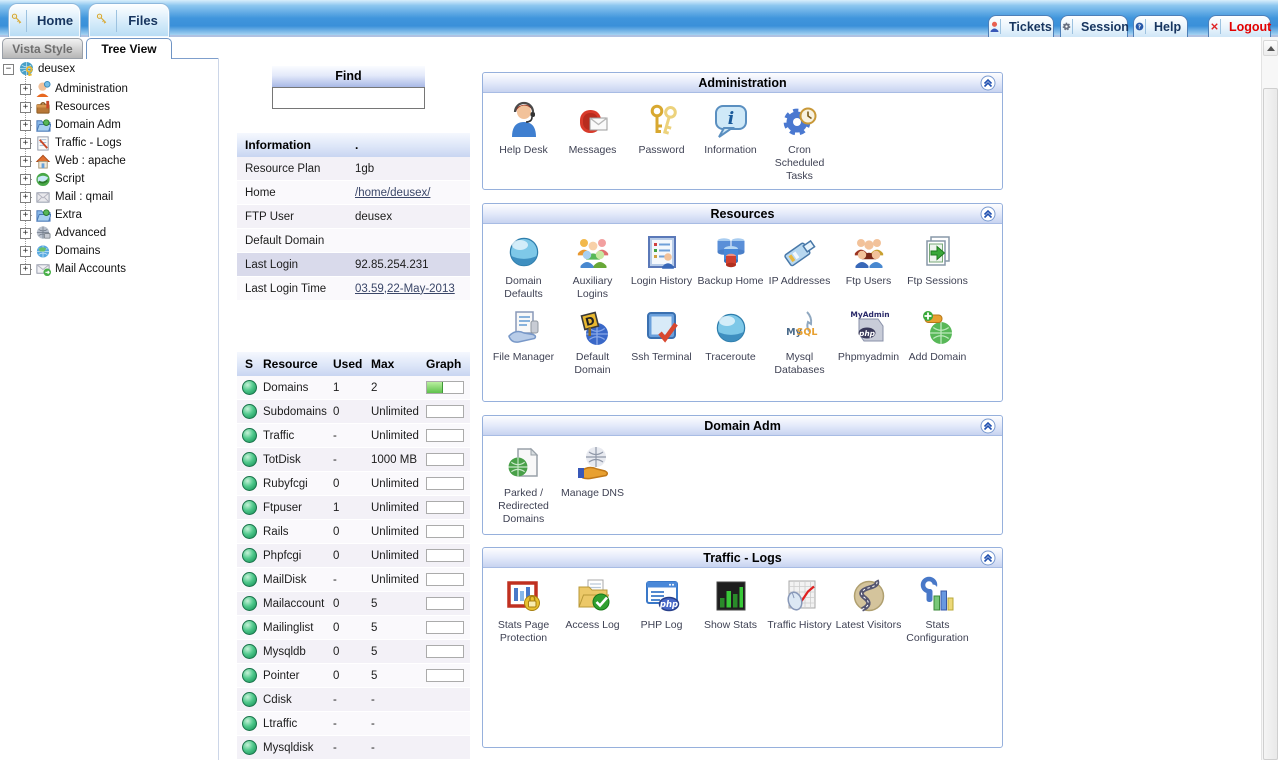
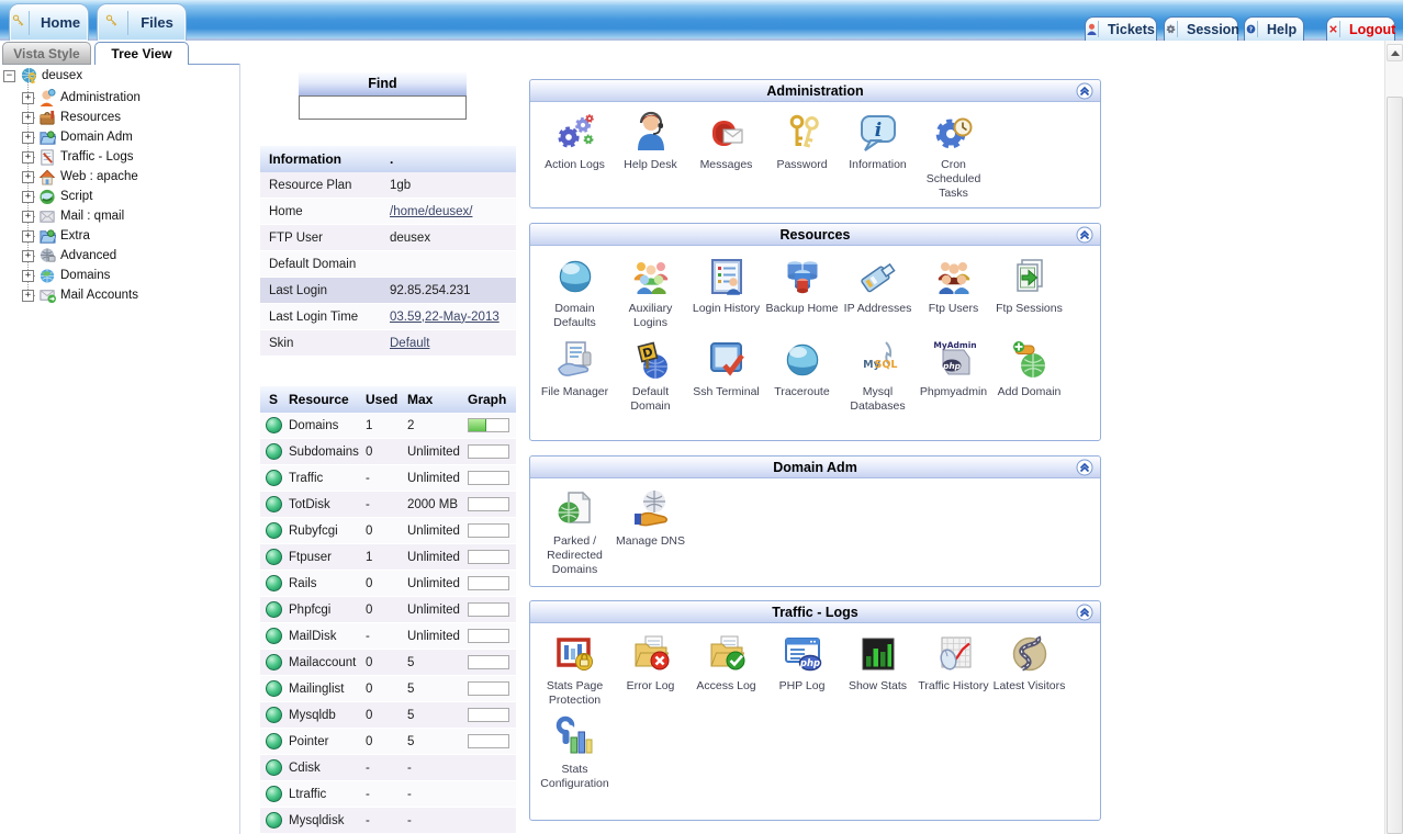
  Home
  Files
  Tickets
  Session
  Help
  Logout
  Vista Style
  Tree View
  −
  deusex
  +
  Administration
  +
  Resources
  +
  Domain Adm
  +
  Traffic - Logs
  +
  Web : apache
  +
  Script
  +
  Mail : qmail
  +
  Extra
  +
  Advanced
  +
  Domains
  +
  Mail Accounts
  Find
  Information
  .
  Resource Plan
  1gb
  Home
  /home/deusex/
  FTP User
  deusex
  Default Domain
  Last Login
  92.85.254.231
  Last Login Time
  03.59,22-May-2013
+ Skin
+ Default
  S
  Resource
  Used
  Max
  Graph
  Domains
  1
  2
  Subdomains
  0
  Unlimited
  Traffic
  -
  Unlimited
  TotDisk
  -
- 1000 MB
+ 2000 MB
  Rubyfcgi
  0
  Unlimited
  Ftpuser
  1
  Unlimited
  Rails
  0
  Unlimited
  Phpfcgi
  0
  Unlimited
  MailDisk
  -
  Unlimited
  Mailaccount
  0
  5
  Mailinglist
  0
  5
  Mysqldb
  0
  5
  Pointer
  0
  5
  Cdisk
  -
  -
  Ltraffic
  -
  -
  Mysqldisk
  -
  -
  Administration
+ Action Logs
  Help Desk
  Messages
  Password
  i
  Information
  Cron Scheduled Tasks
  Resources
  Domain Defaults
  Auxiliary Logins
  Login History
  Backup Home
  IP Addresses
  Ftp Users
  Ftp Sessions
  File Manager
  Default Domain
  Ssh Terminal
  Traceroute
  My
  SQL
  Mysql Databases
  MyAdmin
  php
  Phpmyadmin
  Add Domain
  Domain Adm
  Parked / Redirected Domains
  Manage DNS
  Traffic - Logs
  Stats Page Protection
+ Error Log
  Access Log
  php
  PHP Log
  Show Stats
  Traffic History
  Latest Visitors
  Stats Configuration
